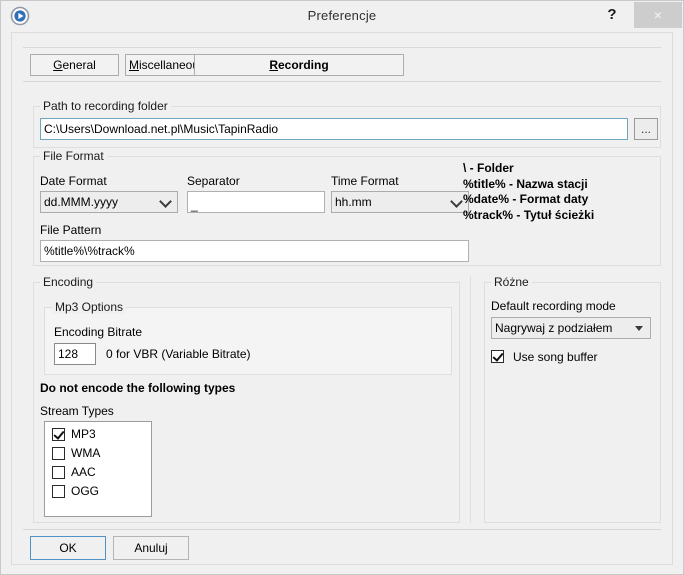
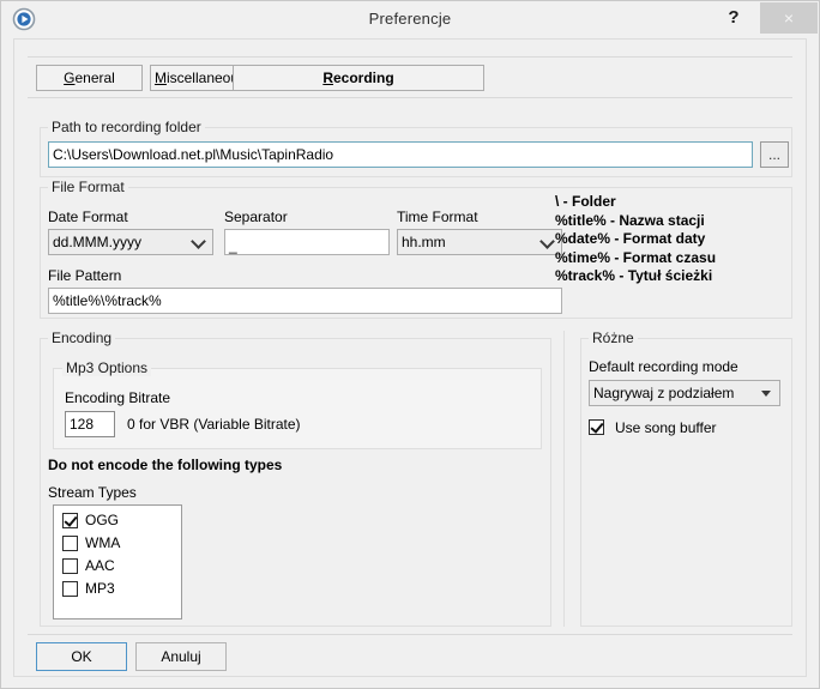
  Preferencje
  ?
  ×
  General
  Miscellaneo
  Recording
  Path to recording folder
  C:\Users\Download.net.pl\Music\TapinRadio
  ...
  File Format
  Date Format
  dd.MMM.yyyy
  Separator
  _
  Time Format
  hh.mm
  File Pattern
  %title%\%track%
  \ - Folder
  %title% - Nazwa stacji
  %date% - Format daty
+ %time% - Format czasu
  %track% - Tytuł ścieżki
  Encoding
  Mp3 Options
  Encoding Bitrate
  128
  0 for VBR (Variable Bitrate)
  Do not encode the following types
  Stream Types
- MP3
+ OGG
  WMA
  AAC
- OGG
+ MP3
  Różne
  Default recording mode
  Nagrywaj z podziałem
  Use song buffer
  OK
  Anuluj
